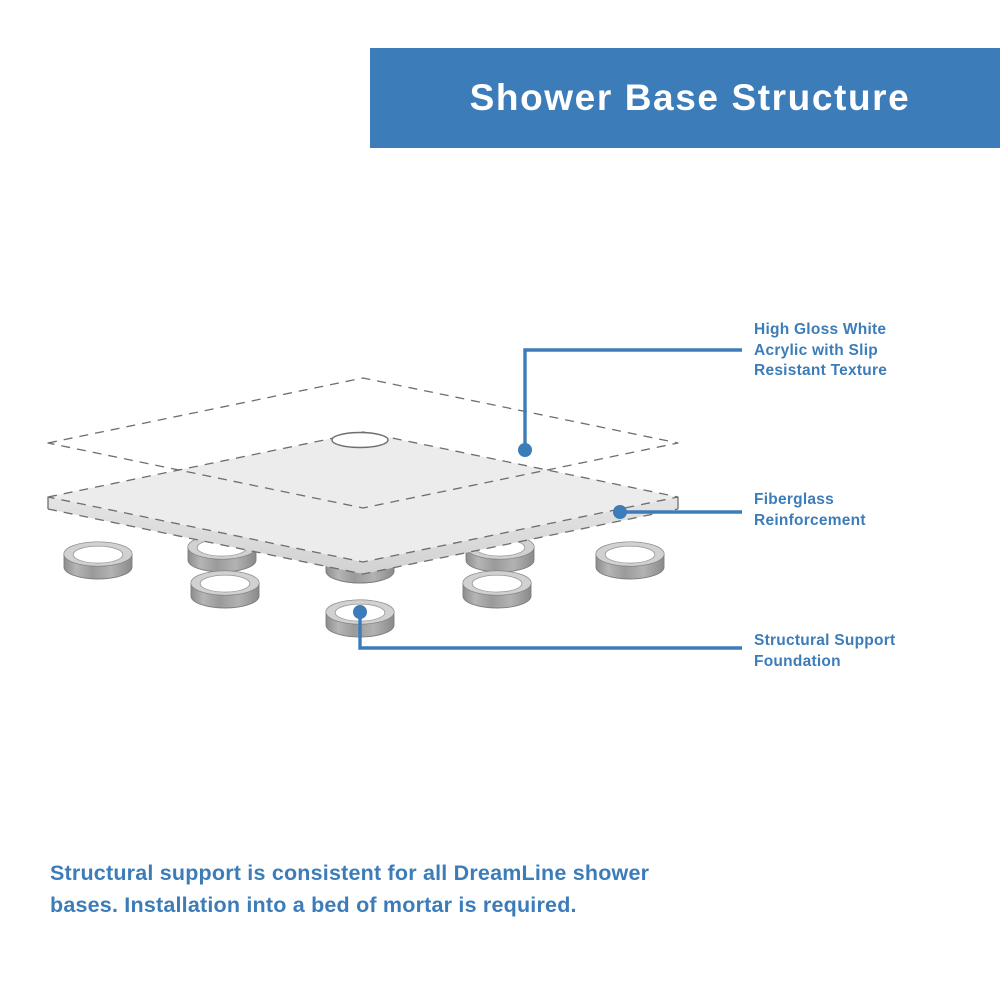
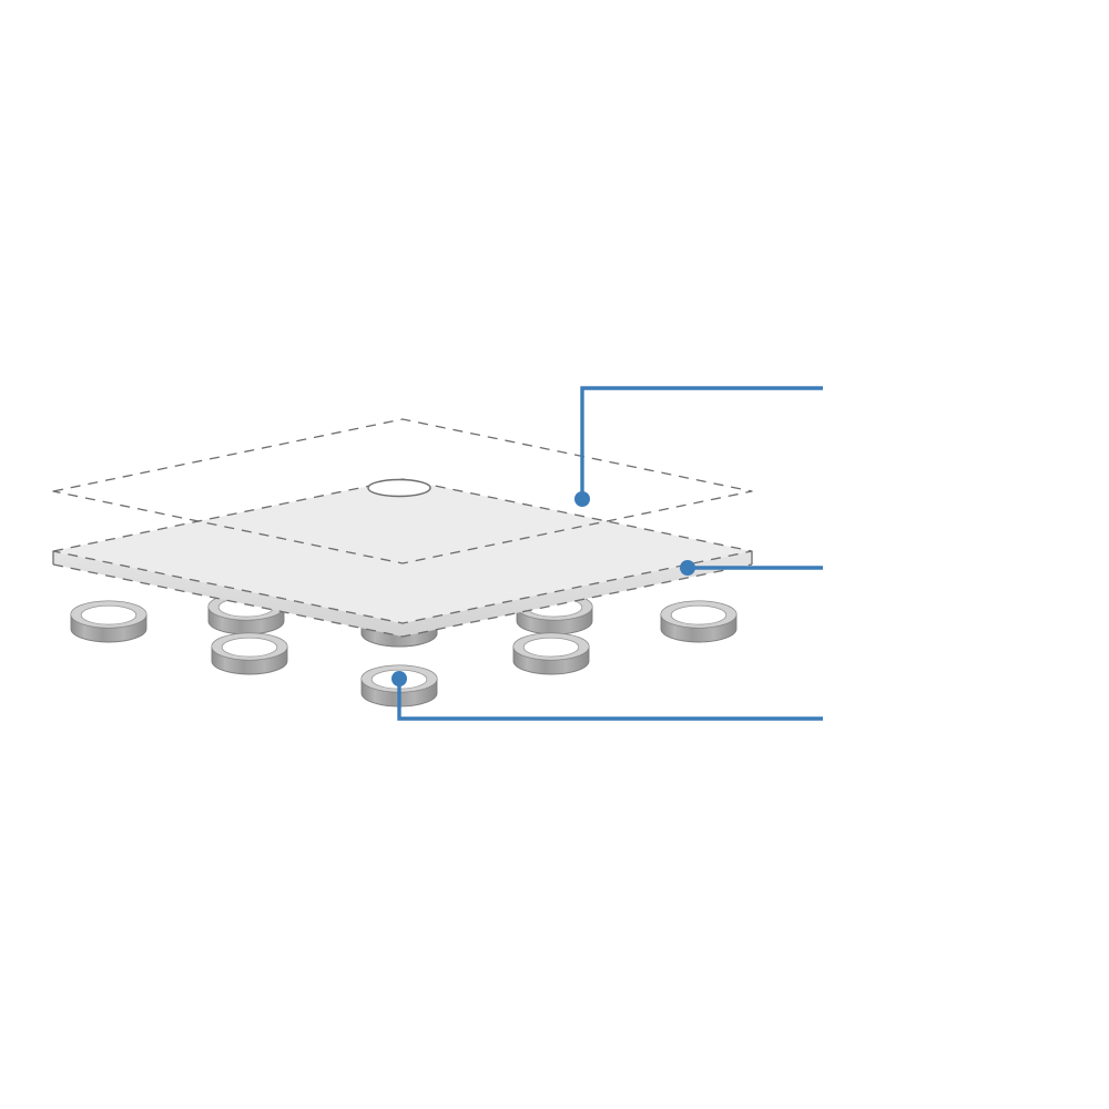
- Shower Base Structure
- High Gloss White
- Acrylic with Slip
- Resistant Texture
- Fiberglass
- Reinforcement
- Structural Support
- Foundation
- Structural support is consistent for all DreamLine shower bases. Installation into a bed of mortar is required.
